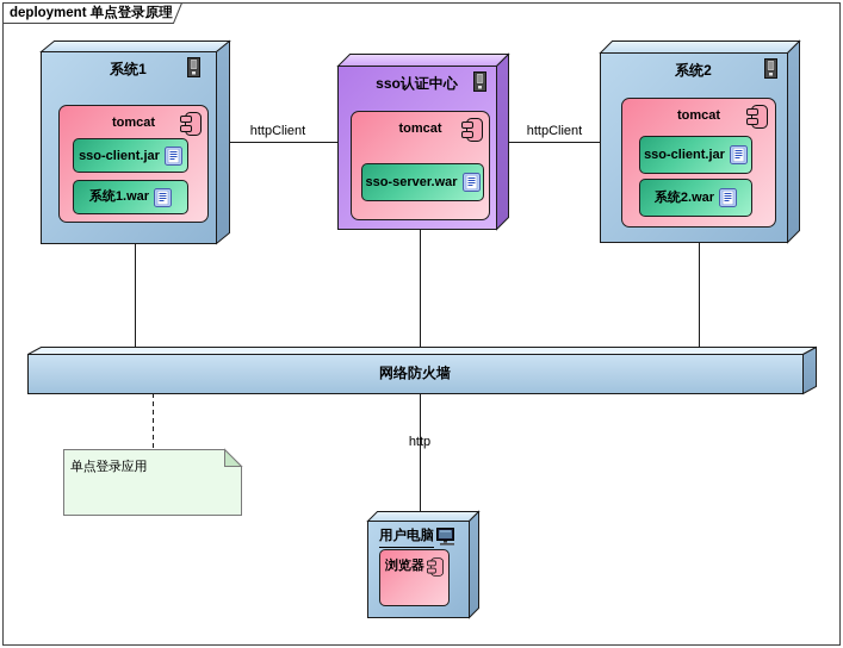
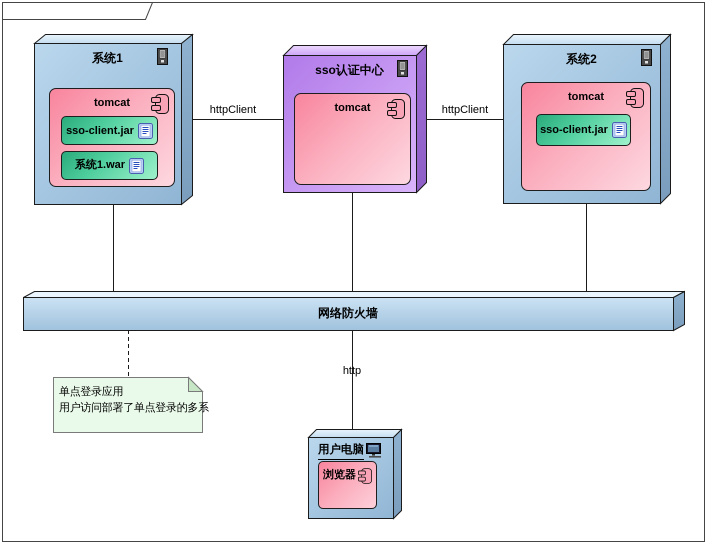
- deployment 单点登录原理
  系统1
  tomcat
  sso-client.jar
  系统1.war
  sso认证中心
  tomcat
- sso-server.war
  系统2
  tomcat
  sso-client.jar
- 系统2.war
  网络防火墙
  用户电脑
  浏览器
  httpClient
  httpClient
  http
  单点登录应用
+ 用户访问部署了单点登录的多系
